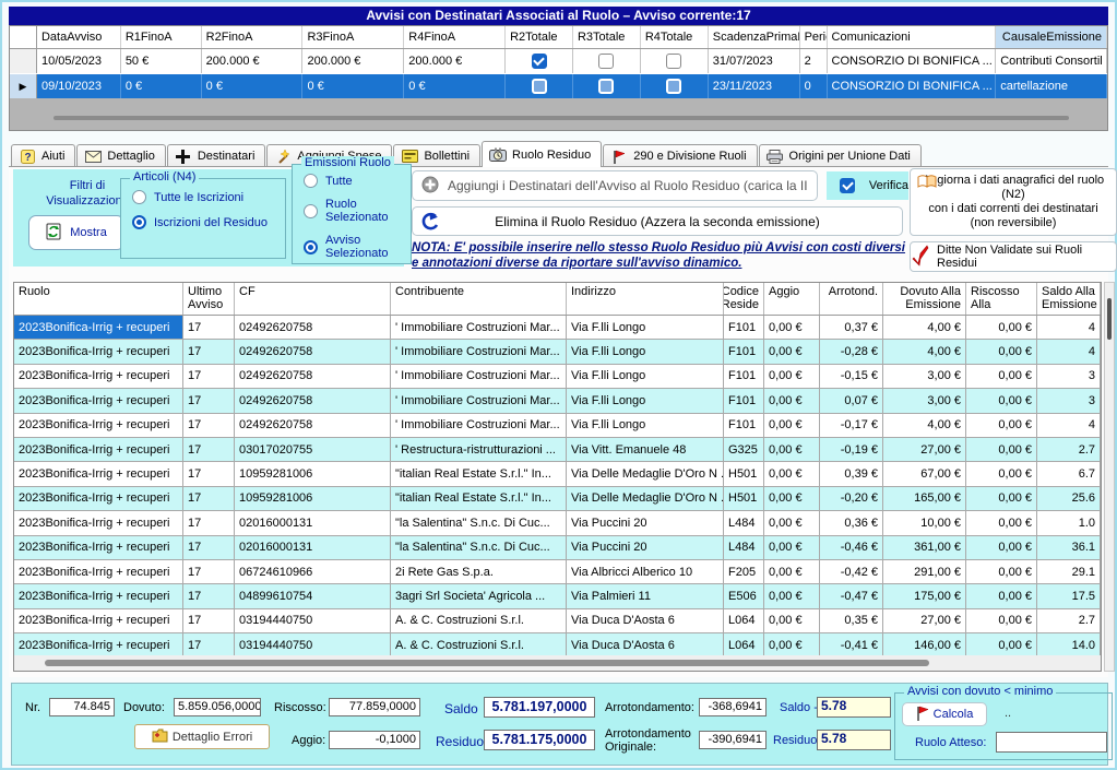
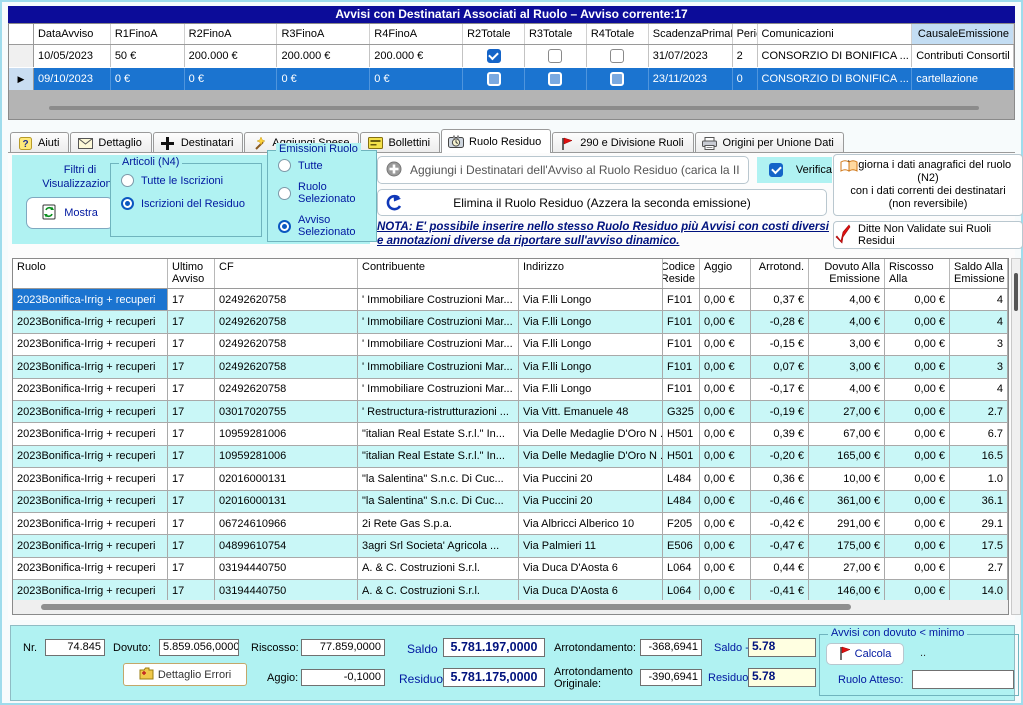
  Avvisi con Destinatari Associati al Ruolo – Avviso corrente:17
  DataAvviso
  R1FinoA
  R2FinoA
  R3FinoA
  R4FinoA
  R2Totale
  R3Totale
  R4Totale
  ScadenzaPrima
  Peri
  Comunicazioni
  CausaleEmissione
  10/05/2023
  50 €
  200.000 €
  200.000 €
  200.000 €
  31/07/2023
  2
  CONSORZIO DI BONIFICA ...
  Contributi Consortil
  ▶
  09/10/2023
  0 €
  0 €
  0 €
  0 €
  23/11/2023
  0
  CONSORZIO DI BONIFICA ...
  cartellazione
  ?
  Aiuti
  Dettaglio
  Destinatari
  Bollettini
  Ruolo Residuo
  290 e Divisione Ruoli
  Origini per Unione Dati
  Filtri di
  Visualizzazion
  Mostra
  Articoli (N4)
  Tutte le Iscrizioni
  Iscrizioni del Residuo
  Emissioni Ruolo
  Tutte
  Ruolo Selezionato
  Avviso Selezionato
  Aggiungi i Destinatari dell'Avviso al Ruolo Residuo (carica la II
  Verifica
  Elimina il Ruolo Residuo (Azzera la seconda emissione)
  NOTA: E' possibile inserire nello stesso Ruolo Residuo più Avvisi con costi diversi e annotazioni diverse da riportare sull'avviso dinamico.
  giorna i dati anagrafici del ruolo (N2)
  con i dati correnti dei destinatari
  (non reversibile)
  Ditte Non Validate sui Ruoli Residui
  Ruolo
  Ultimo
  Avviso
  CF
  Contribuente
  Indirizzo
  Codice
  Reside
  Aggio
  Arrotond.
  Dovuto Alla
  Emissione
  Riscosso
  Alla
  Saldo Alla
  Emissione
  2023Bonifica-Irrig + recuperi
  17
  02492620758
  ' Immobiliare Costruzioni Mar...
  Via F.lli Longo
  F101
  0,00 €
  0,37 €
  4,00 €
  0,00 €
  4
  2023Bonifica-Irrig + recuperi
  17
  02492620758
  ' Immobiliare Costruzioni Mar...
  Via F.lli Longo
  F101
  0,00 €
  -0,28 €
  4,00 €
  0,00 €
  4
  2023Bonifica-Irrig + recuperi
  17
  02492620758
  ' Immobiliare Costruzioni Mar...
  Via F.lli Longo
  F101
  0,00 €
  -0,15 €
  3,00 €
  0,00 €
  3
  2023Bonifica-Irrig + recuperi
  17
  02492620758
  ' Immobiliare Costruzioni Mar...
  Via F.lli Longo
  F101
  0,00 €
  0,07 €
  3,00 €
  0,00 €
  3
  2023Bonifica-Irrig + recuperi
  17
  02492620758
  ' Immobiliare Costruzioni Mar...
  Via F.lli Longo
  F101
  0,00 €
  -0,17 €
  4,00 €
  0,00 €
  4
  2023Bonifica-Irrig + recuperi
  17
  03017020755
  ' Restructura-ristrutturazioni ...
  Via Vitt. Emanuele 48
  G325
  0,00 €
  -0,19 €
  27,00 €
  0,00 €
  2.7
  2023Bonifica-Irrig + recuperi
  17
  10959281006
  "italian Real Estate S.r.l." In...
  Via Delle Medaglie D'Oro N .
  H501
  0,00 €
  0,39 €
  67,00 €
  0,00 €
  6.7
  2023Bonifica-Irrig + recuperi
  17
  10959281006
  "italian Real Estate S.r.l." In...
  Via Delle Medaglie D'Oro N .
  H501
  0,00 €
  -0,20 €
  165,00 €
  0,00 €
- 25.6
+ 16.5
  2023Bonifica-Irrig + recuperi
  17
  02016000131
  "la Salentina" S.n.c. Di Cuc...
  Via Puccini 20
  L484
  0,00 €
  0,36 €
  10,00 €
  0,00 €
  1.0
  2023Bonifica-Irrig + recuperi
  17
  02016000131
  "la Salentina" S.n.c. Di Cuc...
  Via Puccini 20
  L484
  0,00 €
  -0,46 €
  361,00 €
  0,00 €
  36.1
  2023Bonifica-Irrig + recuperi
  17
  06724610966
  2i Rete Gas S.p.a.
  Via Albricci Alberico 10
  F205
  0,00 €
  -0,42 €
  291,00 €
  0,00 €
  29.1
  2023Bonifica-Irrig + recuperi
  17
  04899610754
  3agri Srl Societa' Agricola ...
  Via Palmieri 11
  E506
  0,00 €
  -0,47 €
  175,00 €
  0,00 €
  17.5
  2023Bonifica-Irrig + recuperi
  17
  03194440750
  A. & C. Costruzioni S.r.l.
  Via Duca D'Aosta 6
  L064
  0,00 €
- 0,35 €
+ 0,44 €
  27,00 €
  0,00 €
  2.7
  2023Bonifica-Irrig + recuperi
  17
  03194440750
  A. & C. Costruzioni S.r.l.
  Via Duca D'Aosta 6
  L064
  0,00 €
  -0,41 €
  146,00 €
  0,00 €
  14.0
  Nr.
  74.845
  Dovuto:
  5.859.056,0000
  Riscosso:
  77.859,0000
  Saldo
  5.781.197,0000
  Arrotondamento:
  -368,6941
  5.78
  Dettaglio Errori
  Aggio:
  -0,1000
  Residuo
  5.781.175,0000
  Arrotondamento
  Originale:
  -390,6941
  5.78
  Avvisi con dovuto < minimo
  Calcola
  ..
  Ruolo Atteso:
